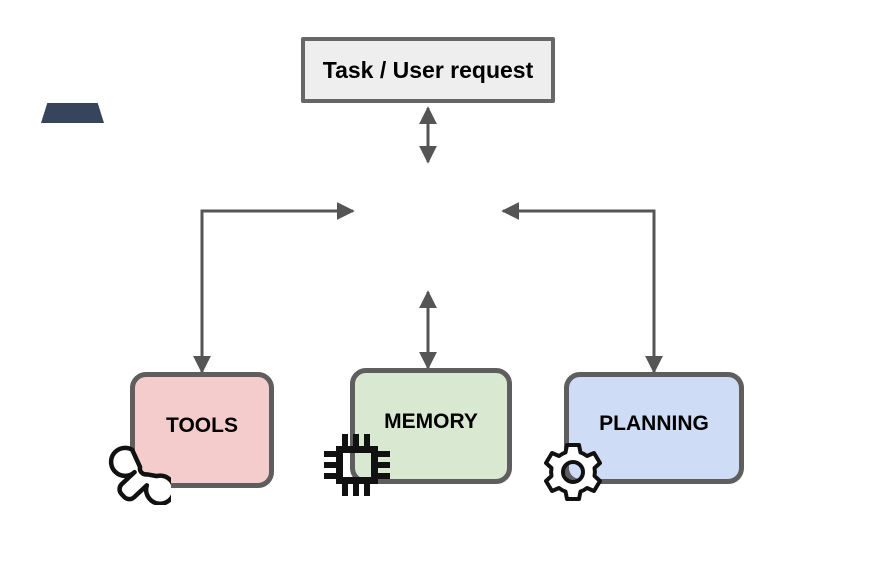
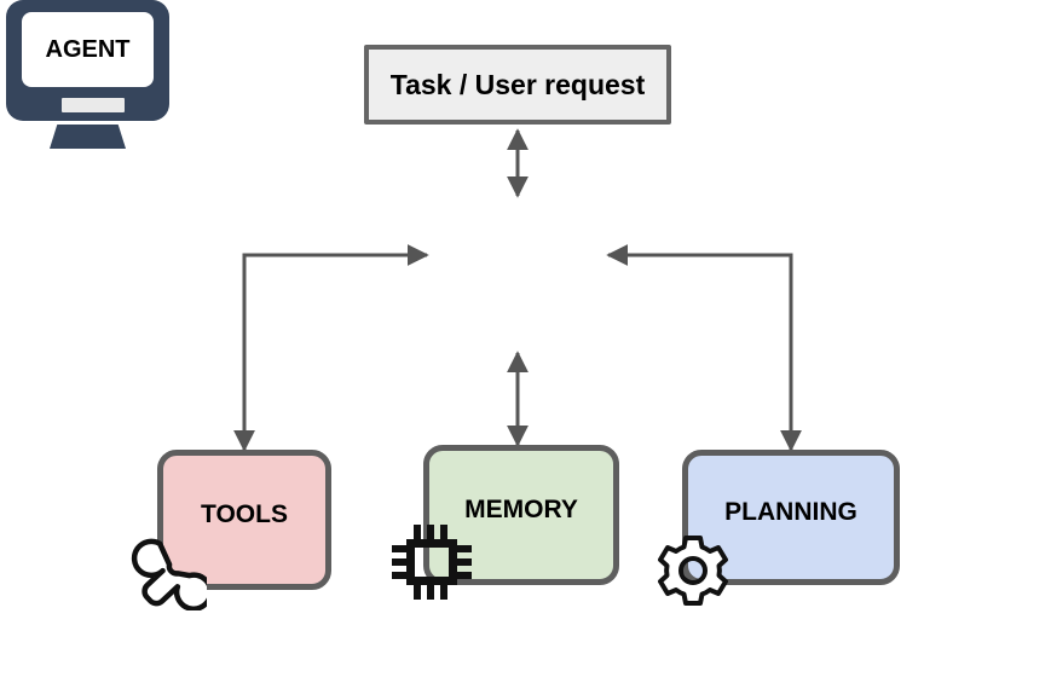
  Task / User request
+ AGENT
  TOOLS
  MEMORY
  PLANNING
